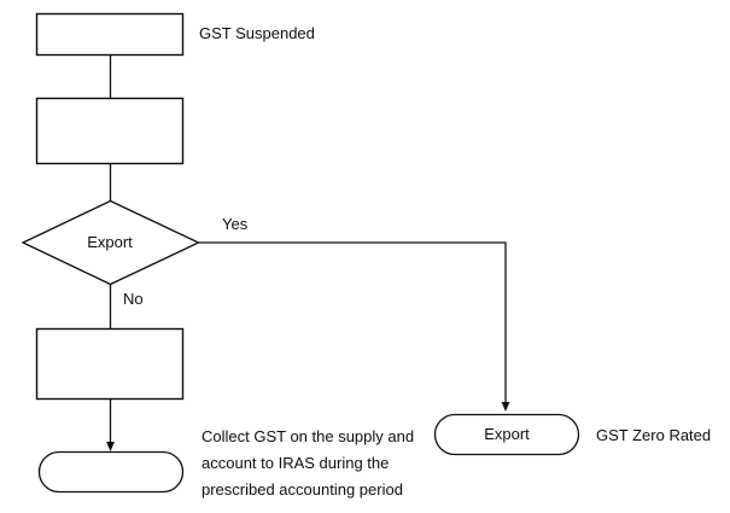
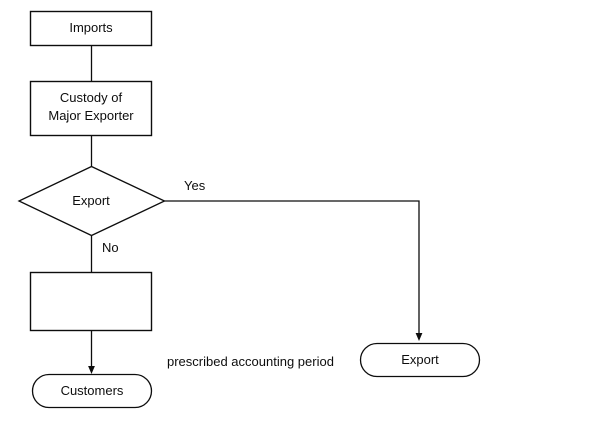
+ Imports
+ Custody of
+ Major Exporter
  Export
+ Customers
  Export
  Yes
  No
- GST Suspended
- GST Zero Rated
- Collect GST on the supply and
- account to IRAS during the
  prescribed accounting period
